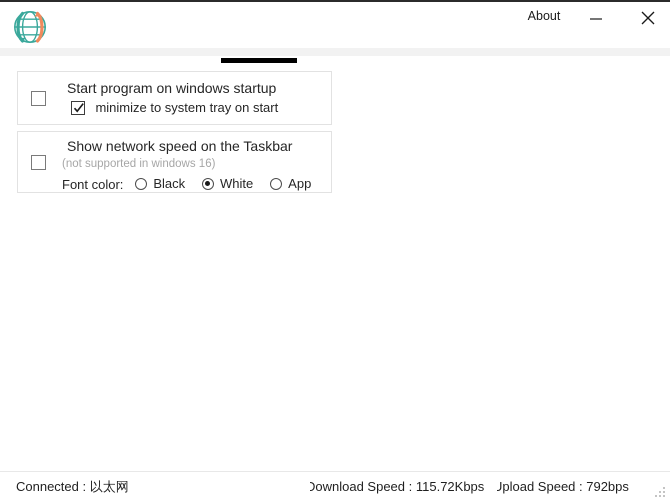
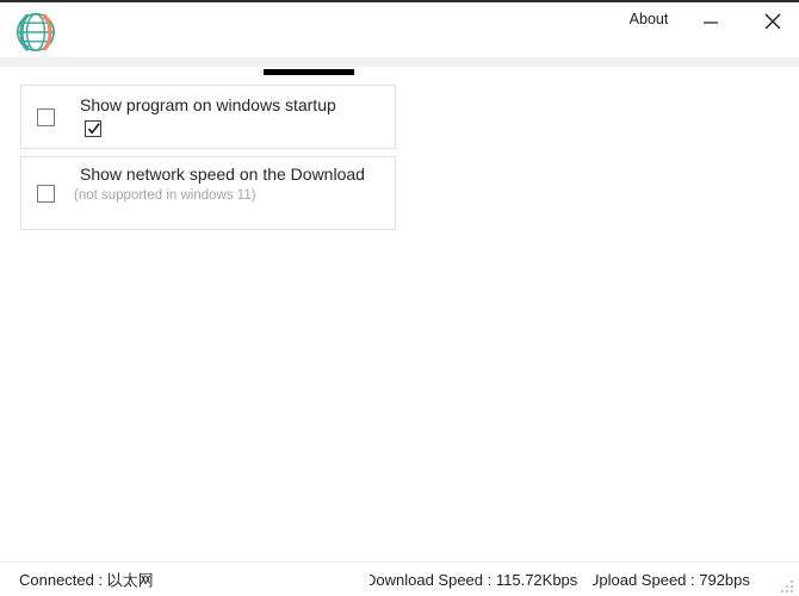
- Start program on windows startup
+ Show program on windows startup
- minimize to system tray on start
- Show network speed on the Taskbar
+ Show network speed on the Download
- (not supported in windows 16)
+ (not supported in windows 11)
- Font color: Black White App
  About
  Connected : 以太网
  Download Speed : 115.72Kbps
  Upload Speed : 792bps
